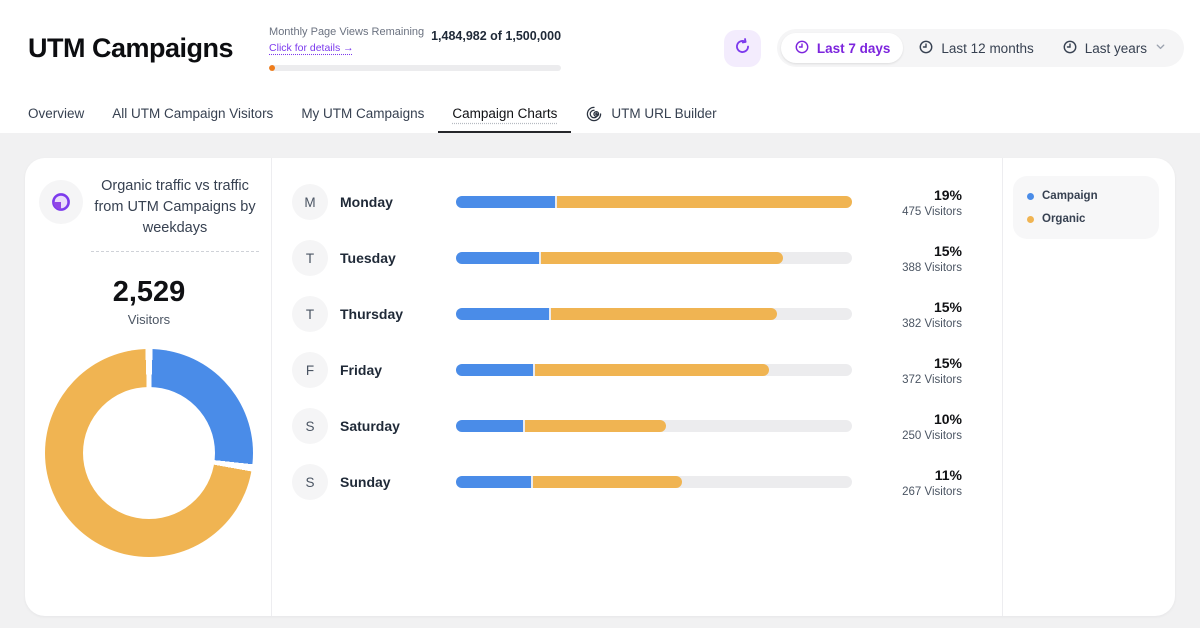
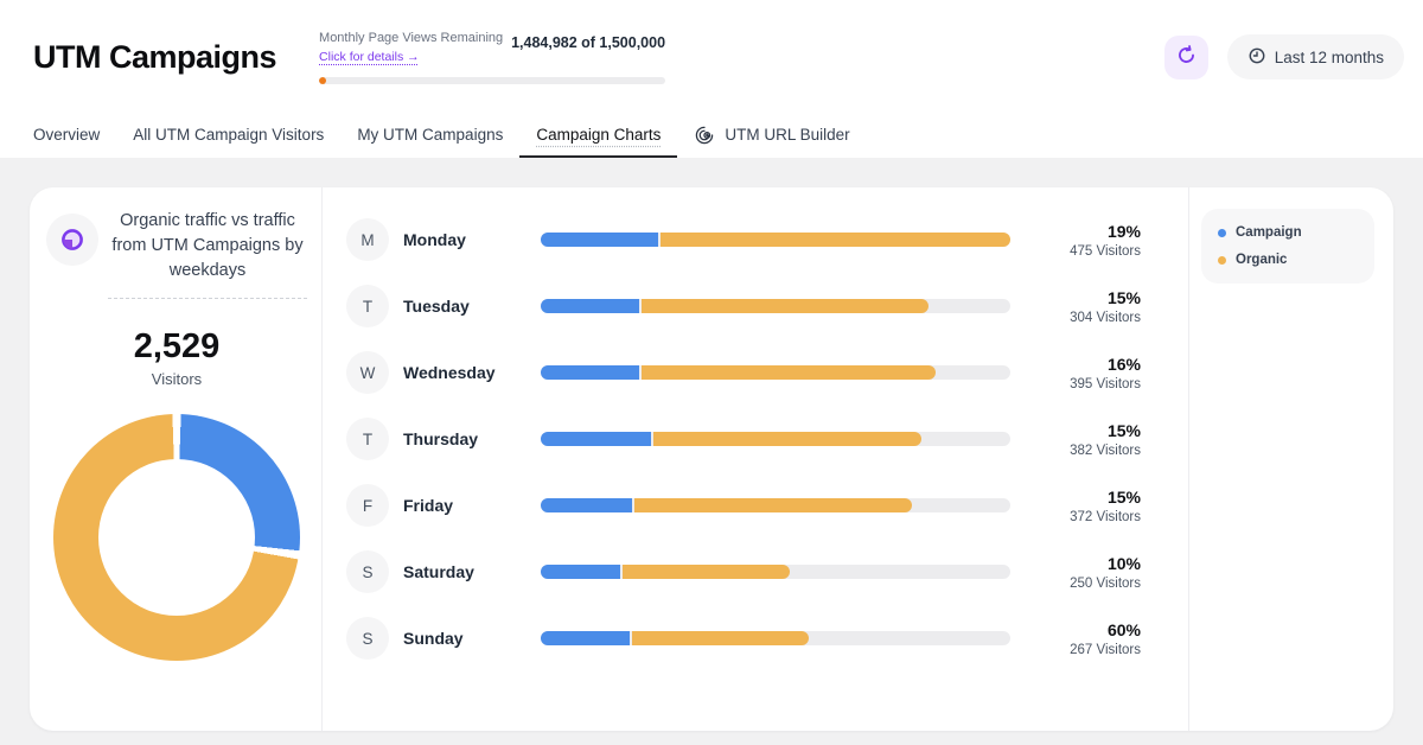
  UTM Campaigns
  Monthly Page Views Remaining
  Click for details →
  1,484,982 of 1,500,000
- Last 7 days
  Last 12 months
- Last years
  Overview
  All UTM Campaign Visitors
  My UTM Campaigns
  Campaign Charts
  UTM URL Builder
  Organic traffic vs traffic from UTM Campaigns by weekdays
  2,529
  Visitors
  M
  Monday
  19%
  475 Visitors
  T
  Tuesday
  15%
- 388 Visitors
+ 304 Visitors
+ W
+ Wednesday
+ 16%
+ 395 Visitors
  T
  Thursday
  15%
  382 Visitors
  F
  Friday
  15%
  372 Visitors
  S
  Saturday
  10%
  250 Visitors
  S
  Sunday
- 11%
+ 60%
  267 Visitors
  Campaign
  Organic
